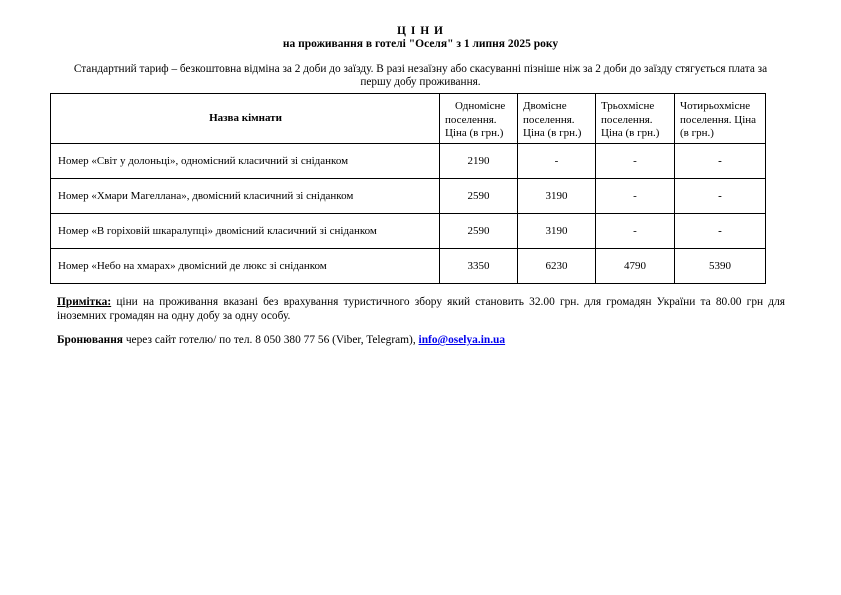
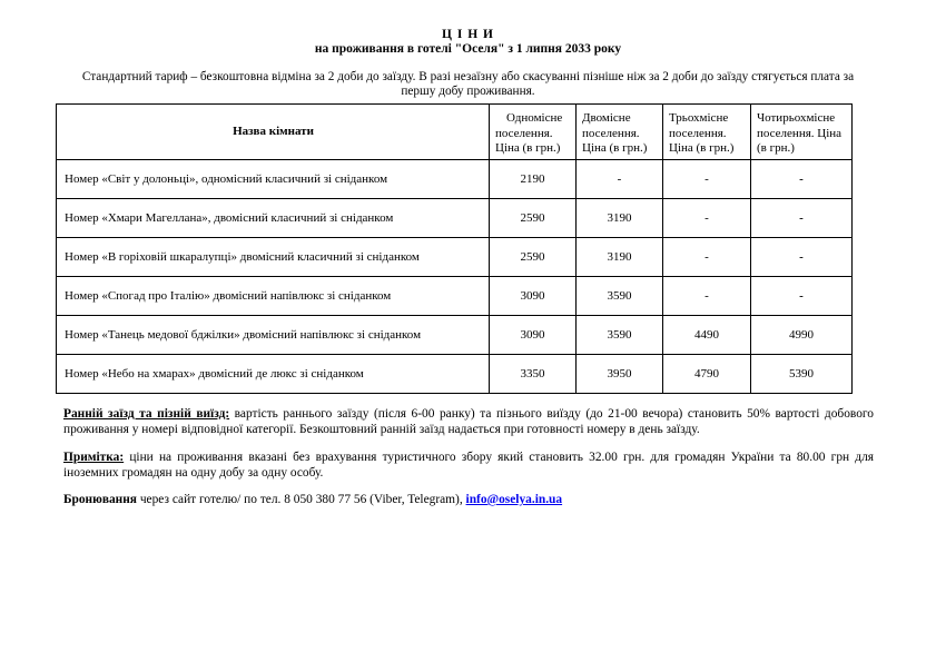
  Ц І Н И
- на проживання в готелі "Оселя" з 1 липня 2025 року
+ на проживання в готелі "Оселя" з 1 липня 2033 року
  Стандартний тариф – безкоштовна відміна за 2 доби до заїзду. В разі незаїзну або скасуванні пізніше ніж за 2 доби до заїзду стягується плата за першу добу проживання.
  Назва кімнати	Одномісне поселення. Ціна (в грн.)	Двомісне поселення. Ціна (в грн.)	Трьохмісне поселення. Ціна (в грн.)	Чотирьохмісне поселення. Ціна (в грн.)
  Номер «Світ у долоньці», одномісний класичний зі сніданком	2190	-	-	-
  Номер «Хмари Магеллана», двомісний класичний зі сніданком	2590	3190	-	-
  Номер «В горіховій шкаралупці» двомісний класичний зі сніданком	2590	3190	-	-
+ Номер «Спогад про Італію» двомісний напівлюкс зі сніданком	3090	3590	-	-
+ Номер «Танець медової бджілки» двомісний напівлюкс зі сніданком	3090	3590	4490	4990
- Номер «Небо на хмарах» двомісний де люкс зі сніданком	3350	6230	4790	5390
+ Номер «Небо на хмарах» двомісний де люкс зі сніданком	3350	3950	4790	5390
+ Ранній заїзд та пізній виїзд: вартість раннього заїзду (після 6-00 ранку) та пізнього виїзду (до 21-00 вечора) становить 50% вартості добового проживання у номері відповідної категорії. Безкоштовний ранній заїзд надається при готовності номеру в день заїзду.
  Примітка: ціни на проживання вказані без врахування туристичного збору який становить 32.00 грн. для громадян України та 80.00 грн для іноземних громадян на одну добу за одну особу.
  Бронювання через сайт готелю/ по тел. 8 050 380 77 56 (Viber, Telegram), info@oselya.in.ua
